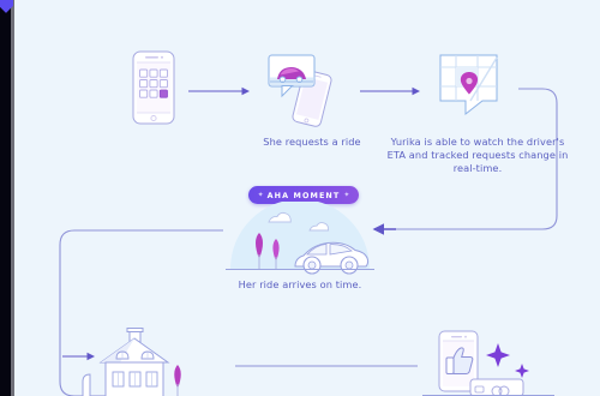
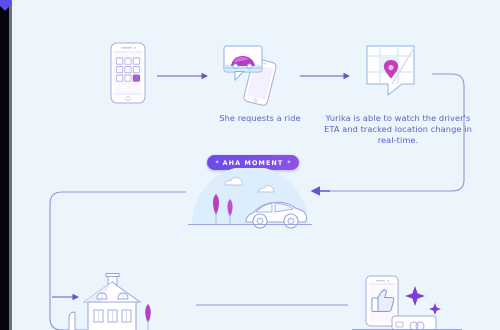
  She requests a ride
- Yurika is able to watch the driver's ETA and tracked requests change in real-time.
+ Yurika is able to watch the driver's ETA and tracked location change in real-time.
  AHA MOMENT
- Her ride arrives on time.
